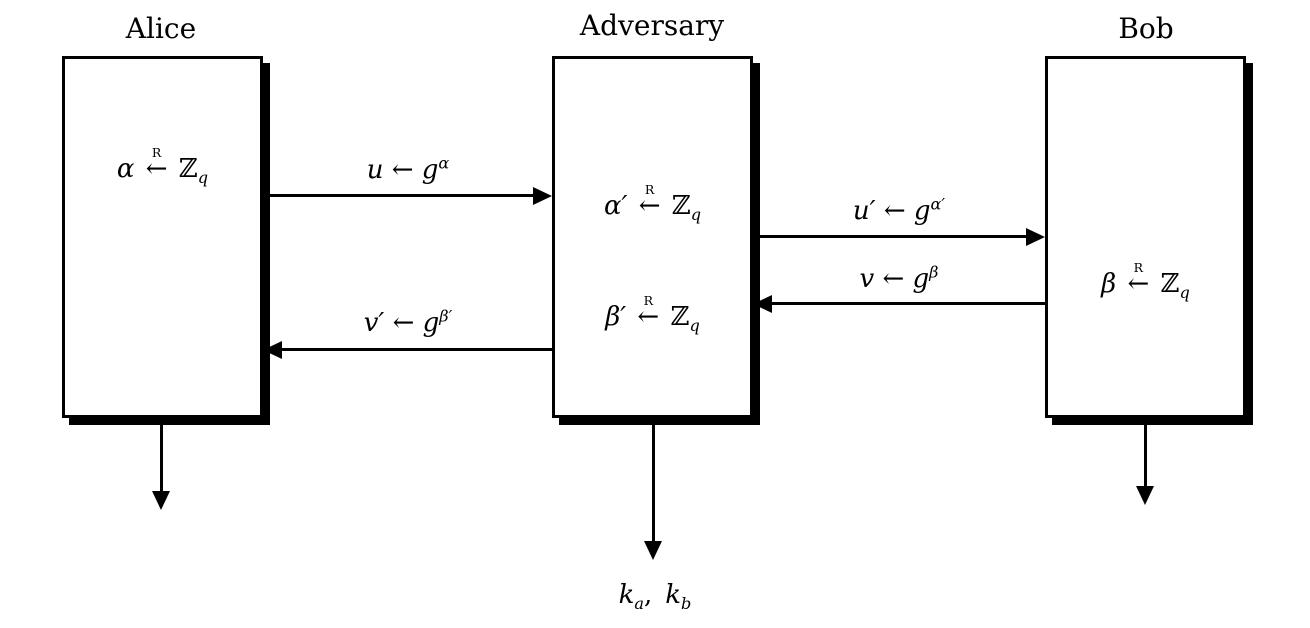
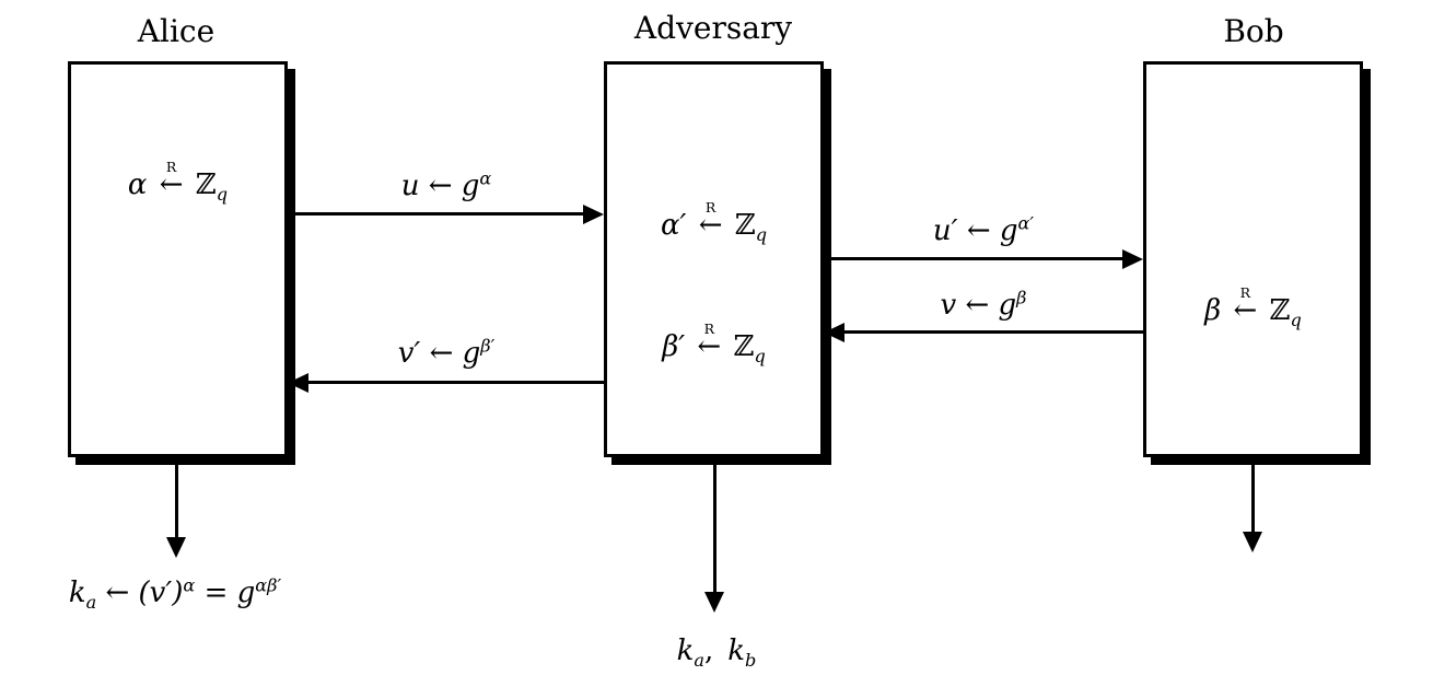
  Alice
  Adversary
  Bob
  α
  R
  ← ℤq
  α′
  R
  ← ℤq
  β′
  R
  ← ℤq
  β
  R
  ← ℤq
  u ← gα
  u′ ← gα′
  v ← gβ
  v′ ← gβ′
+ ka ← (v′)α = gαβ′
  ka, kb
